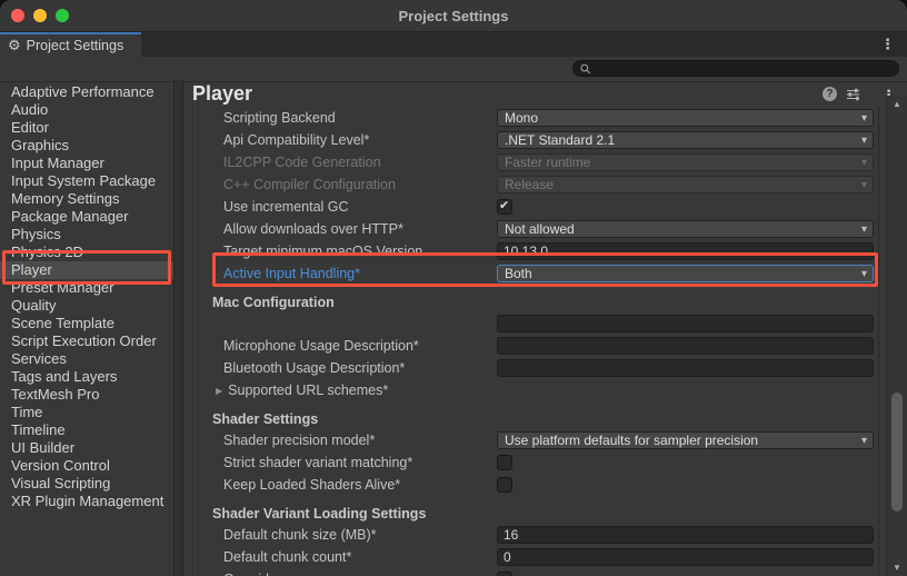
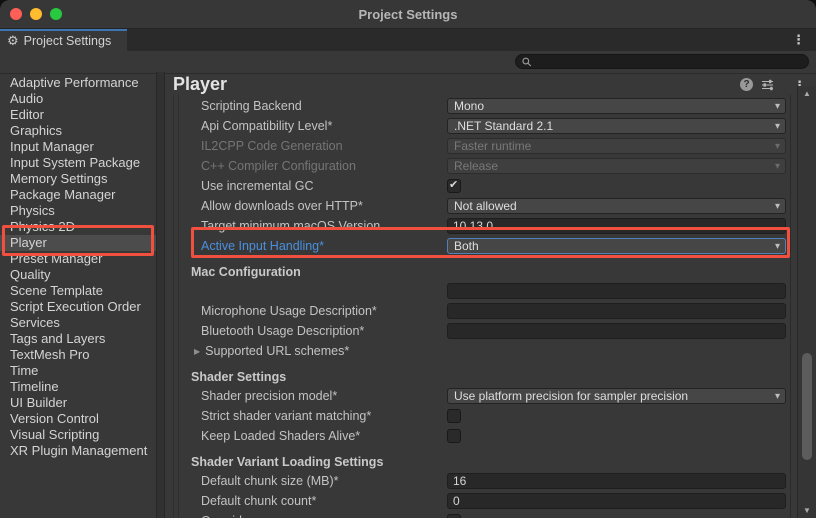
  Project Settings
  ⚙
  Project Settings
  ⋮
  Adaptive Performance
  Audio
  Editor
  Graphics
  Input Manager
  Input System Package
  Memory Settings
  Package Manager
  Physics
  Physics 2D
  Player
  Preset Manager
  Quality
  Scene Template
  Script Execution Order
  Services
  Tags and Layers
  TextMesh Pro
  Time
  Timeline
  UI Builder
  Version Control
  Visual Scripting
  XR Plugin Management
  Player
  ?
  Scripting Backend
  Mono
  ▾
  Api Compatibility Level*
  .NET Standard 2.1
  ▾
  IL2CPP Code Generation
  Faster runtime
  ▾
  C++ Compiler Configuration
  Release
  ▾
  Use incremental GC
  ✔
  Allow downloads over HTTP*
  Not allowed
  ▾
  Target minimum macOS Version
  10.13.0
  Active Input Handling*
  Both
  ▾
  Mac Configuration
  Microphone Usage Description*
  Bluetooth Usage Description*
  ▶ Supported URL schemes*
  Shader Settings
  Shader precision model*
- Use platform defaults for sampler precision
+ Use platform precision for sampler precision
  ▾
  Strict shader variant matching*
  Keep Loaded Shaders Alive*
  Shader Variant Loading Settings
  Default chunk size (MB)*
  16
  Default chunk count*
  0
  ▲
  ▼
